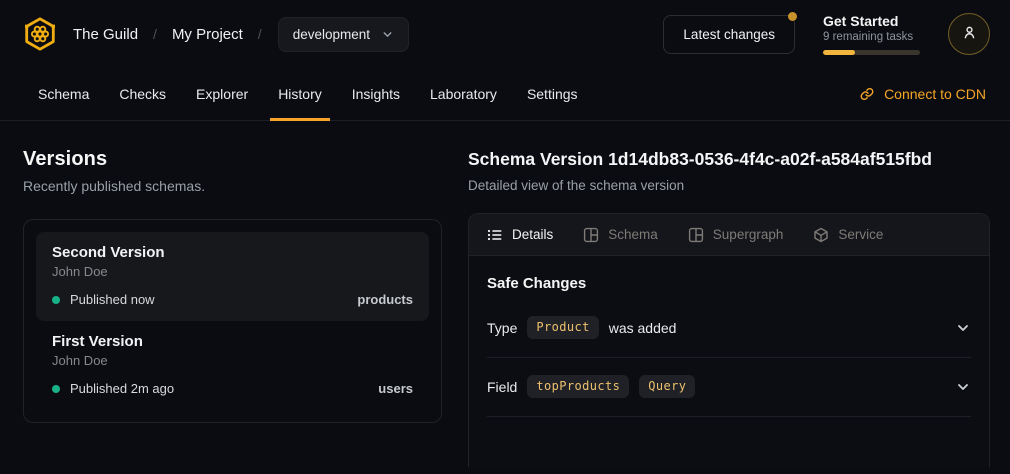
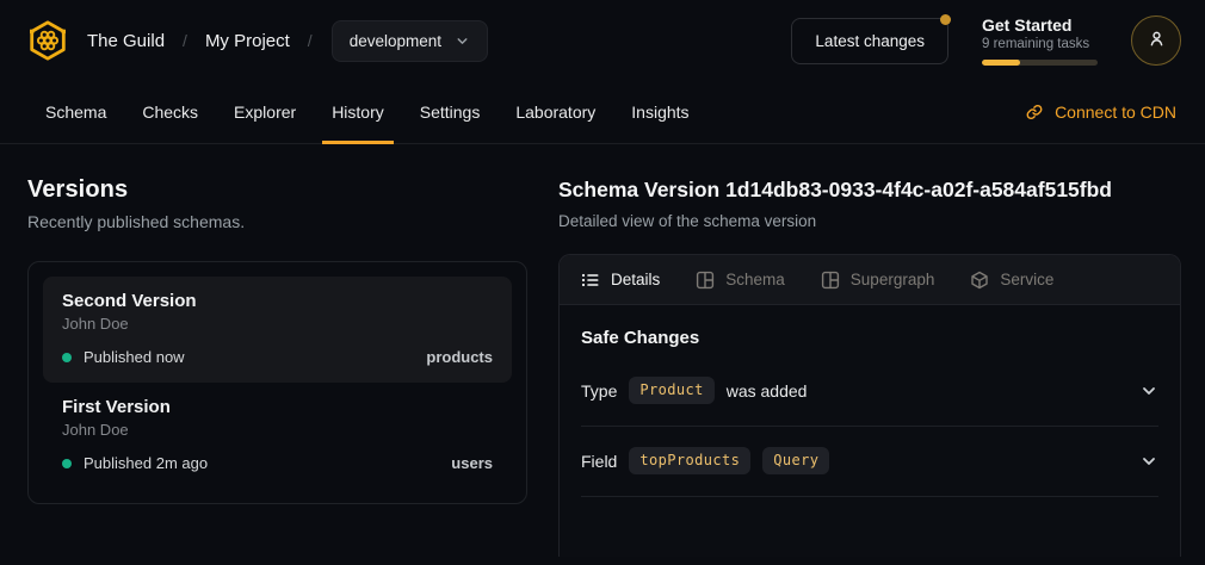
  The Guild
  /
  My Project
  /
  development
  Latest changes
  Get Started
  9 remaining tasks
  Schema
  Checks
  Explorer
  History
- Insights
+ Settings
  Laboratory
- Settings
+ Insights
  Connect to CDN
  Versions
  Recently published schemas.
  Second Version
  John Doe
  Published now
  products
  First Version
  John Doe
  Published 2m ago
  users
- Schema Version 1d14db83-0536-4f4c-a02f-a584af515fbd
+ Schema Version 1d14db83-0933-4f4c-a02f-a584af515fbd
  Detailed view of the schema version
  Details
  Schema
  Supergraph
  Service
  Safe Changes
  Type
  Product
  was added
  Field
  topProducts
  Query
